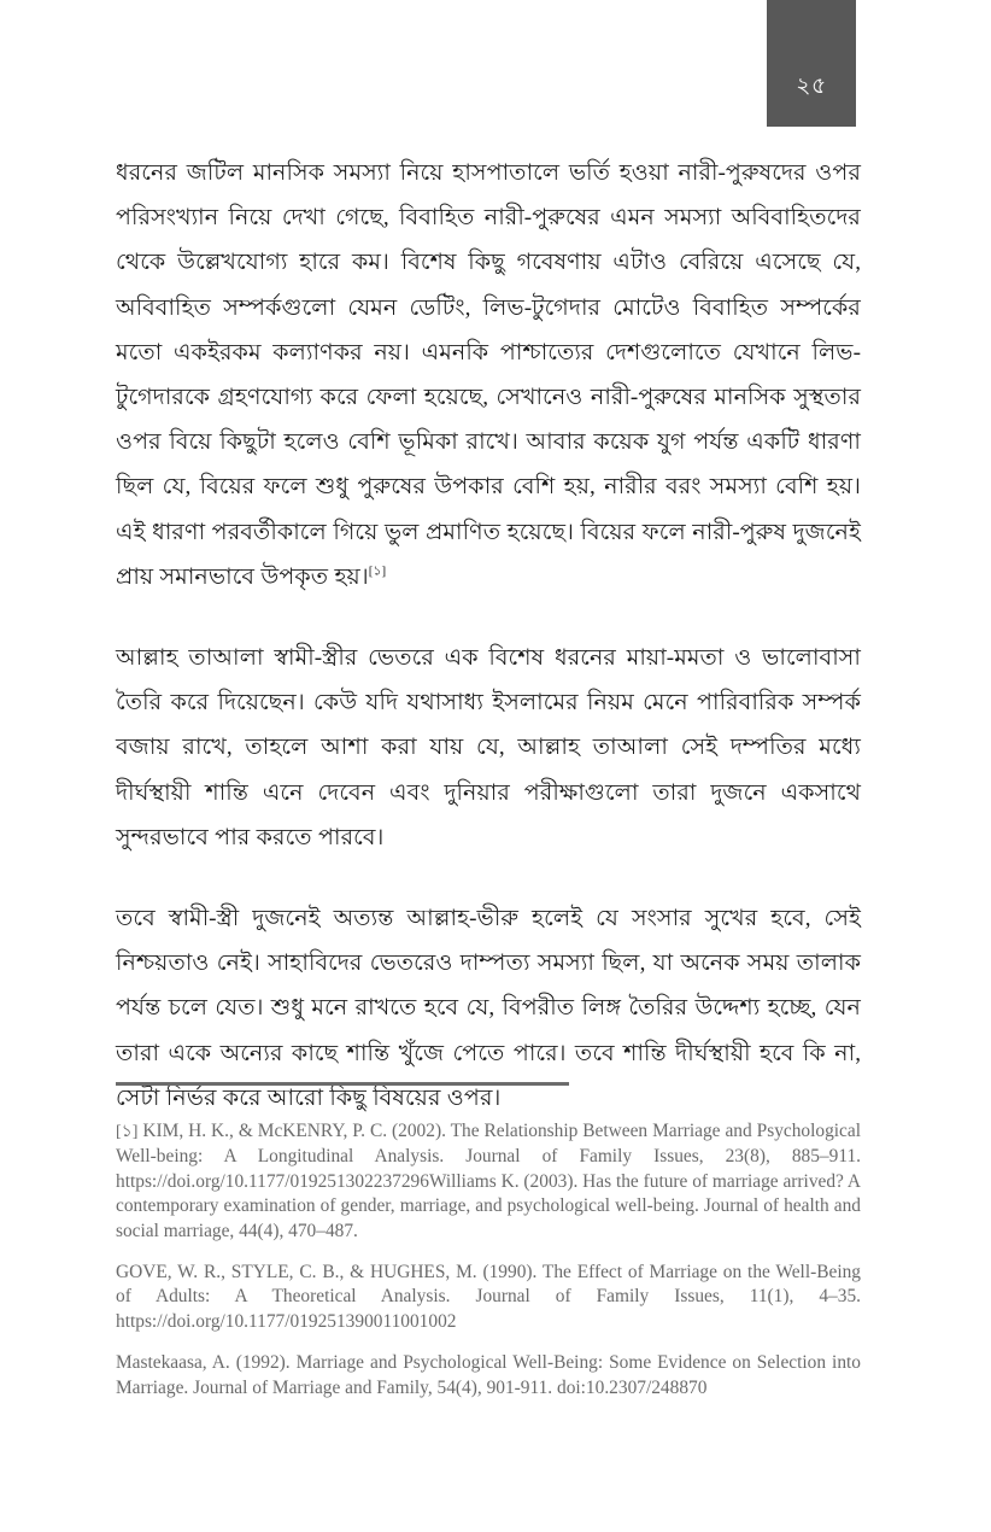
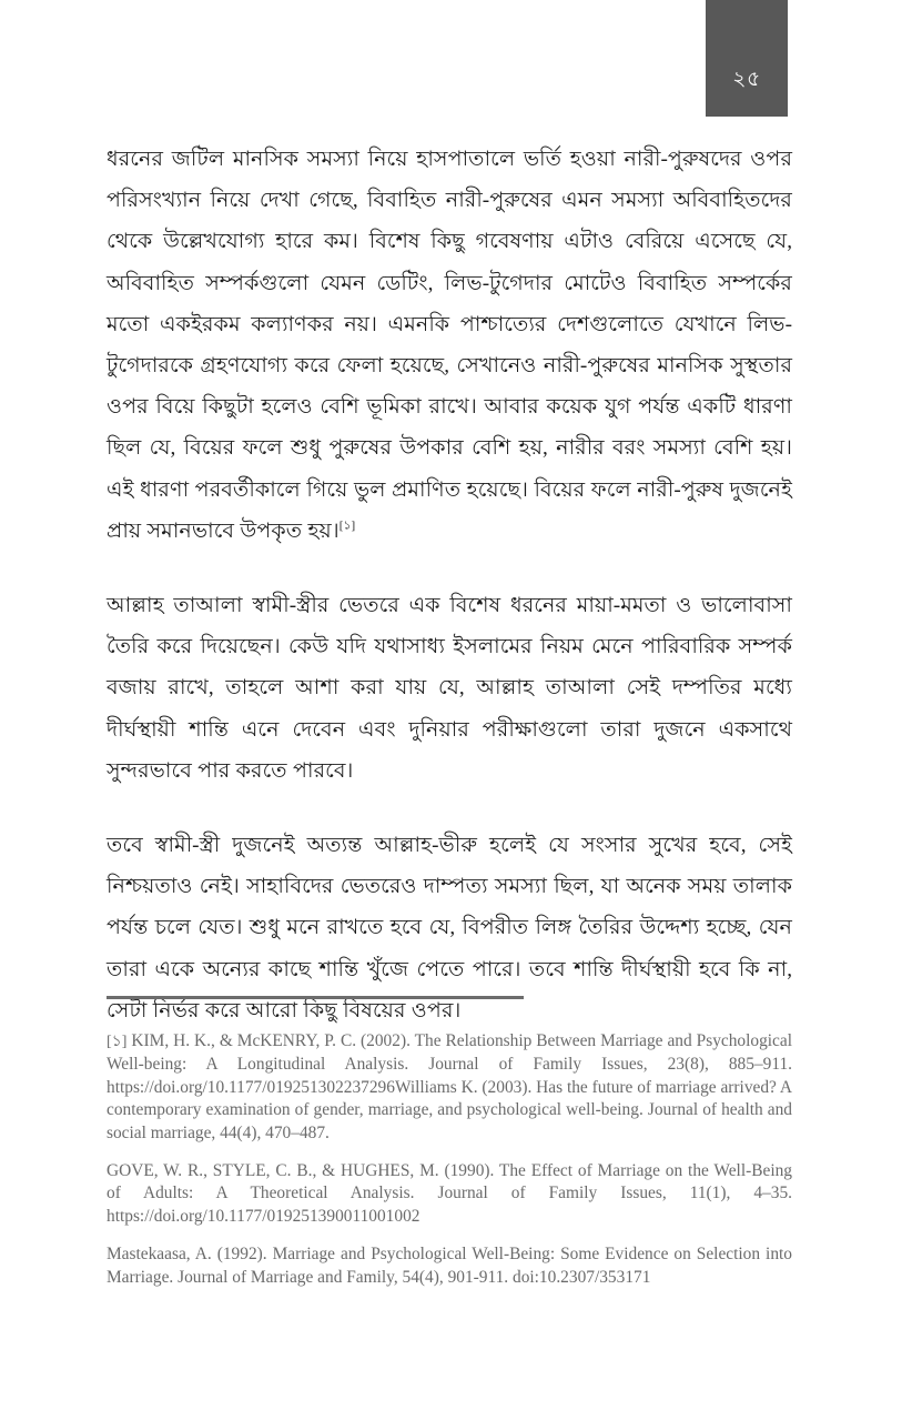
  ২৫
  ধরনের জটিল মানসিক সমস্যা নিয়ে হাসপাতালে ভর্তি হওয়া নারী-পুরুষদের ওপর পরিসংখ্যান নিয়ে দেখা গেছে, বিবাহিত নারী-পুরুষের এমন সমস্যা অবিবাহিতদের থেকে উল্লেখযোগ্য হারে কম। বিশেষ কিছু গবেষণায় এটাও বেরিয়ে এসেছে যে, অবিবাহিত সম্পর্কগুলো যেমন ডেটিং, লিভ-টুগেদার মোটেও বিবাহিত সম্পর্কের মতো একইরকম কল্যাণকর নয়। এমনকি পাশ্চাত্যের দেশগুলোতে যেখানে লিভ-টুগেদারকে গ্রহণযোগ্য করে ফেলা হয়েছে, সেখানেও নারী-পুরুষের মানসিক সুস্থতার ওপর বিয়ে কিছুটা হলেও বেশি ভূমিকা রাখে। আবার কয়েক যুগ পর্যন্ত একটি ধারণা ছিল যে, বিয়ের ফলে শুধু পুরুষের উপকার বেশি হয়, নারীর বরং সমস্যা বেশি হয়। এই ধারণা পরবর্তীকালে গিয়ে ভুল প্রমাণিত হয়েছে। বিয়ের ফলে নারী-পুরুষ দুজনেই প্রায় সমানভাবে উপকৃত হয়।[১]
  আল্লাহ তাআলা স্বামী-স্ত্রীর ভেতরে এক বিশেষ ধরনের মায়া-মমতা ও ভালোবাসা তৈরি করে দিয়েছেন। কেউ যদি যথাসাধ্য ইসলামের নিয়ম মেনে পারিবারিক সম্পর্ক বজায় রাখে, তাহলে আশা করা যায় যে, আল্লাহ তাআলা সেই দম্পতির মধ্যে দীর্ঘস্থায়ী শান্তি এনে দেবেন এবং দুনিয়ার পরীক্ষাগুলো তারা দুজনে একসাথে সুন্দরভাবে পার করতে পারবে।
  তবে স্বামী-স্ত্রী দুজনেই অত্যন্ত আল্লাহ-ভীরু হলেই যে সংসার সুখের হবে, সেই নিশ্চয়তাও নেই। সাহাবিদের ভেতরেও দাম্পত্য সমস্যা ছিল, যা অনেক সময় তালাক পর্যন্ত চলে যেত। শুধু মনে রাখতে হবে যে, বিপরীত লিঙ্গ তৈরির উদ্দেশ্য হচ্ছে, যেন তারা একে অন্যের কাছে শান্তি খুঁজে পেতে পারে। তবে শান্তি দীর্ঘস্থায়ী হবে কি না, সেটা নির্ভর করে আরো কিছু বিষয়ের ওপর।
  [১] KIM, H. K., & McKENRY, P. C. (2002). The Relationship Between Marriage and Psychological Well-being: A Longitudinal Analysis. Journal of Family Issues, 23(8), 885–911. https://doi.org/10.1177/019251302237296Williams K. (2003). Has the future of marriage arrived? A contemporary examination of gender, marriage, and psychological well-being. Journal of health and social marriage, 44(4), 470–487.
  GOVE, W. R., STYLE, C. B., & HUGHES, M. (1990). The Effect of Marriage on the Well-Being of Adults: A Theoretical Analysis. Journal of Family Issues, 11(1), 4–35. https://doi.org/10.1177/019251390011001002
- Mastekaasa, A. (1992). Marriage and Psychological Well-Being: Some Evidence on Selection into Marriage. Journal of Marriage and Family, 54(4), 901-911. doi:10.2307/248870
+ Mastekaasa, A. (1992). Marriage and Psychological Well-Being: Some Evidence on Selection into Marriage. Journal of Marriage and Family, 54(4), 901-911. doi:10.2307/353171
